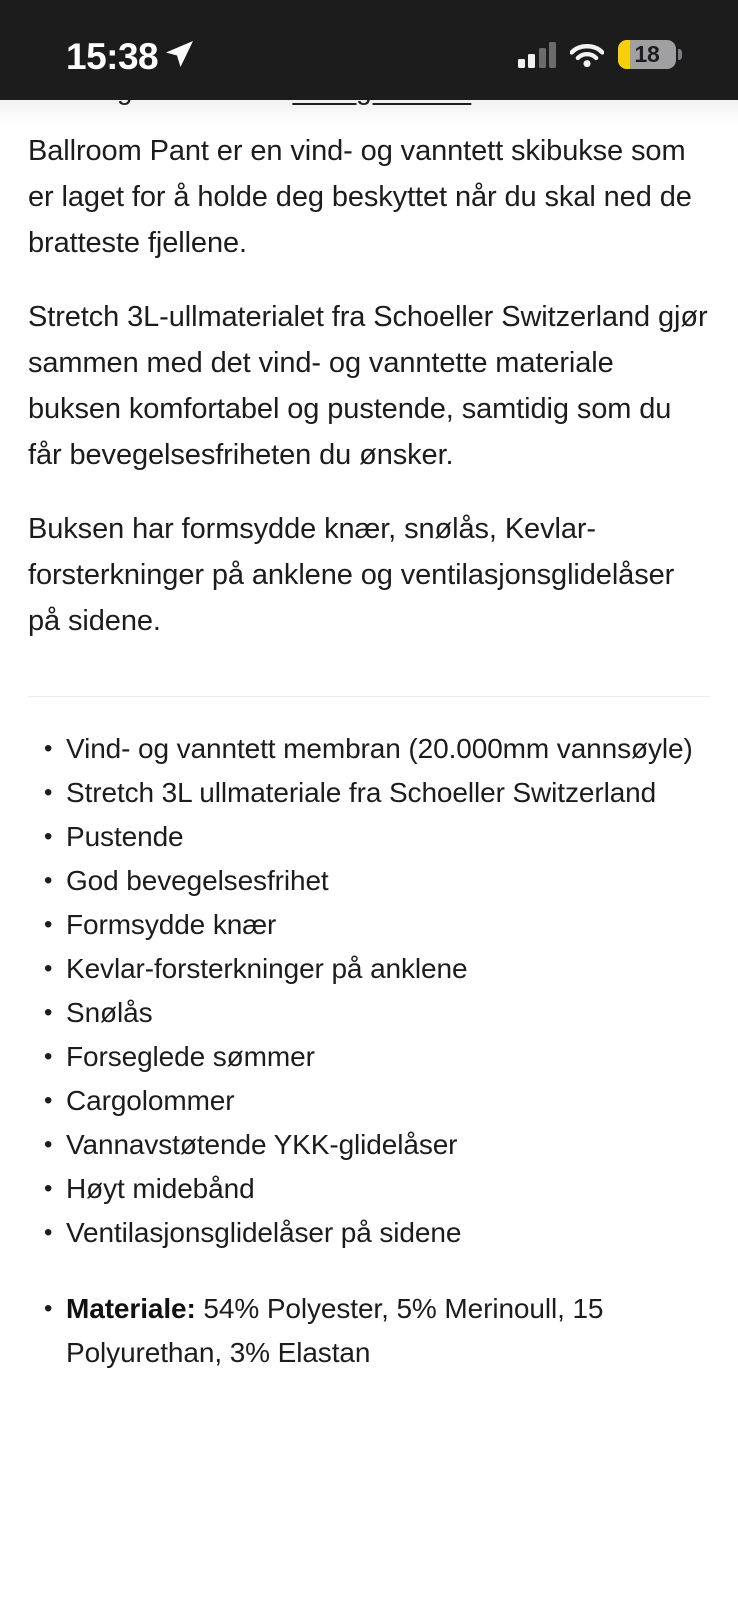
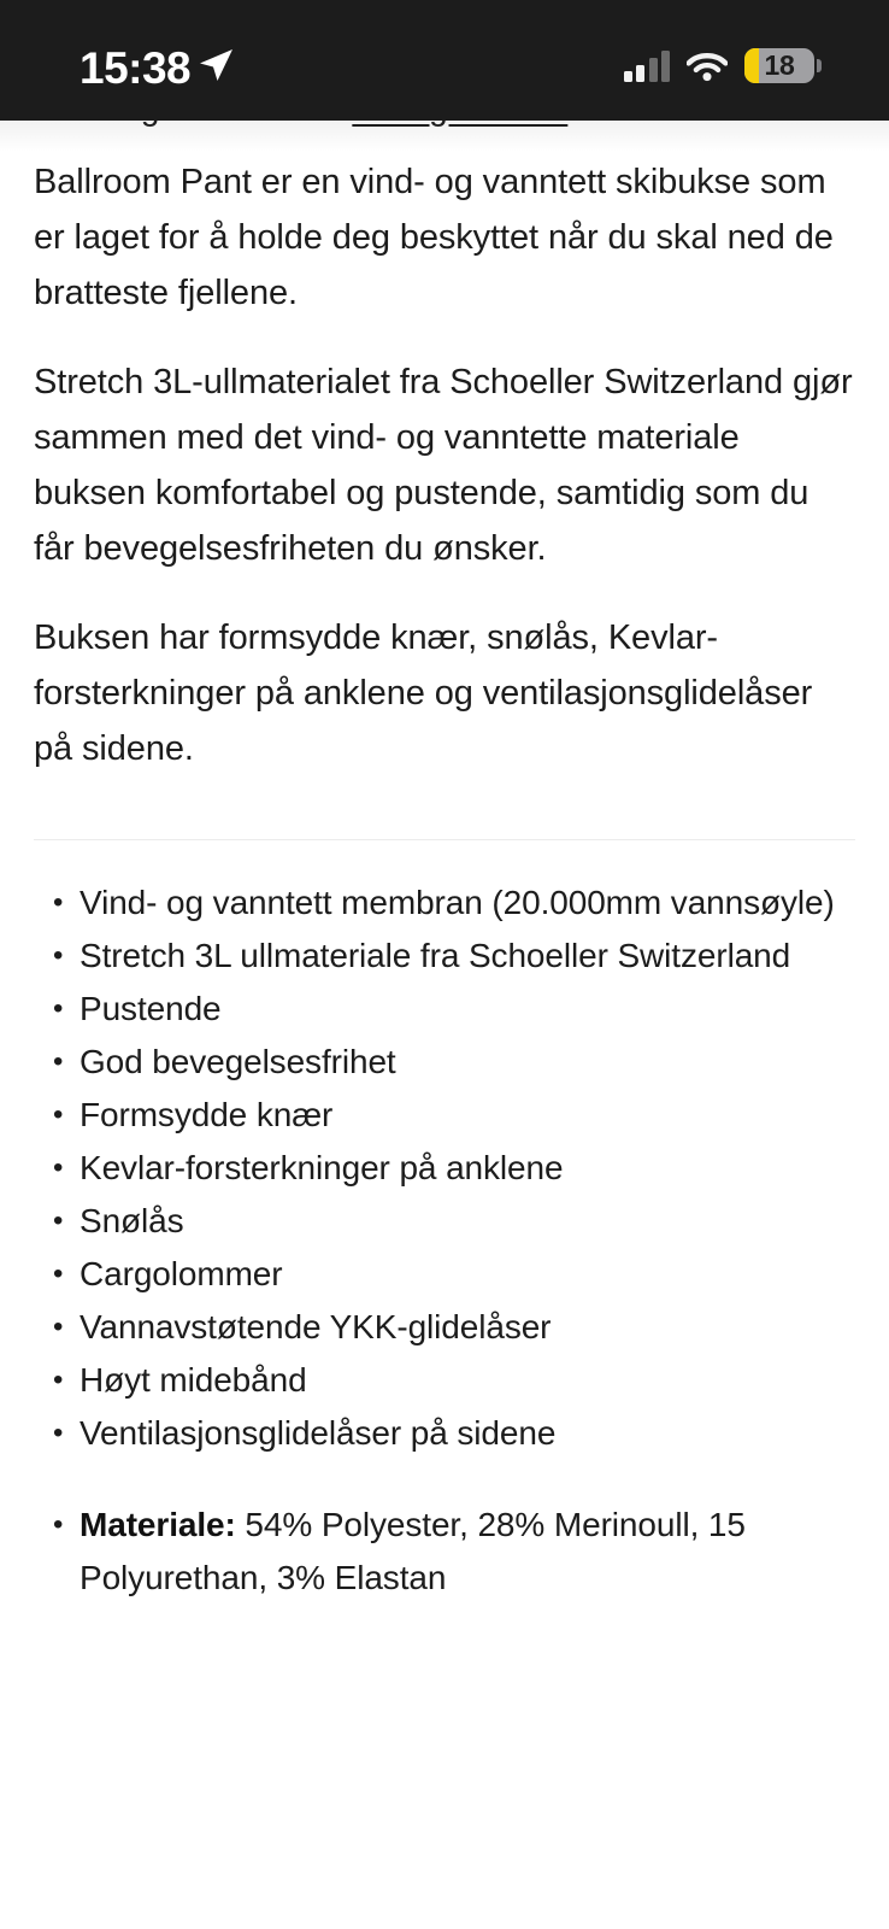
  15:38
  18
  Ballroom Pant er en vind- og vanntett skibukse som er laget for å holde deg beskyttet når du skal ned de bratteste fjellene.
  Stretch 3L-ullmaterialet fra Schoeller Switzerland gjør sammen med det vind- og vanntette materiale buksen komfortabel og pustende, samtidig som du får bevegelsesfriheten du ønsker.
  Buksen har formsydde knær, snølås, Kevlar-forsterkninger på anklene og ventilasjonsglidelåser på sidene.
  Vind- og vanntett membran (20.000mm vannsøyle)
  Stretch 3L ullmateriale fra Schoeller Switzerland
  Pustende
  God bevegelsesfrihet
  Formsydde knær
  Kevlar-forsterkninger på anklene
  Snølås
- Forseglede sømmer
  Cargolommer
  Vannavstøtende YKK-glidelåser
  Høyt midebånd
  Ventilasjonsglidelåser på sidene
- Materiale: 54% Polyester, 5% Merinoull, 15 Polyurethan, 3% Elastan
+ Materiale: 54% Polyester, 28% Merinoull, 15 Polyurethan, 3% Elastan
